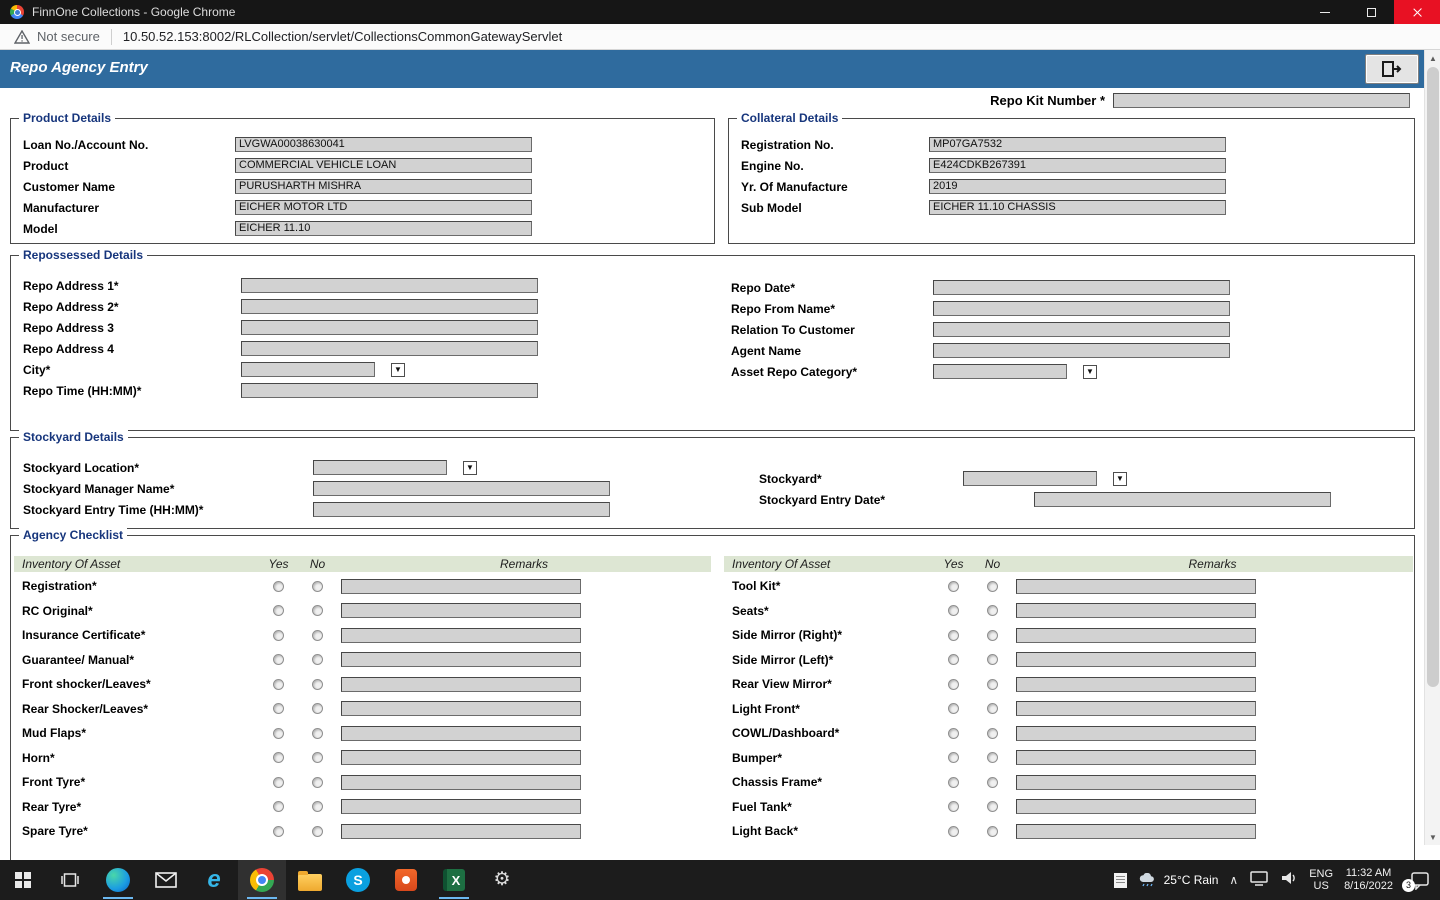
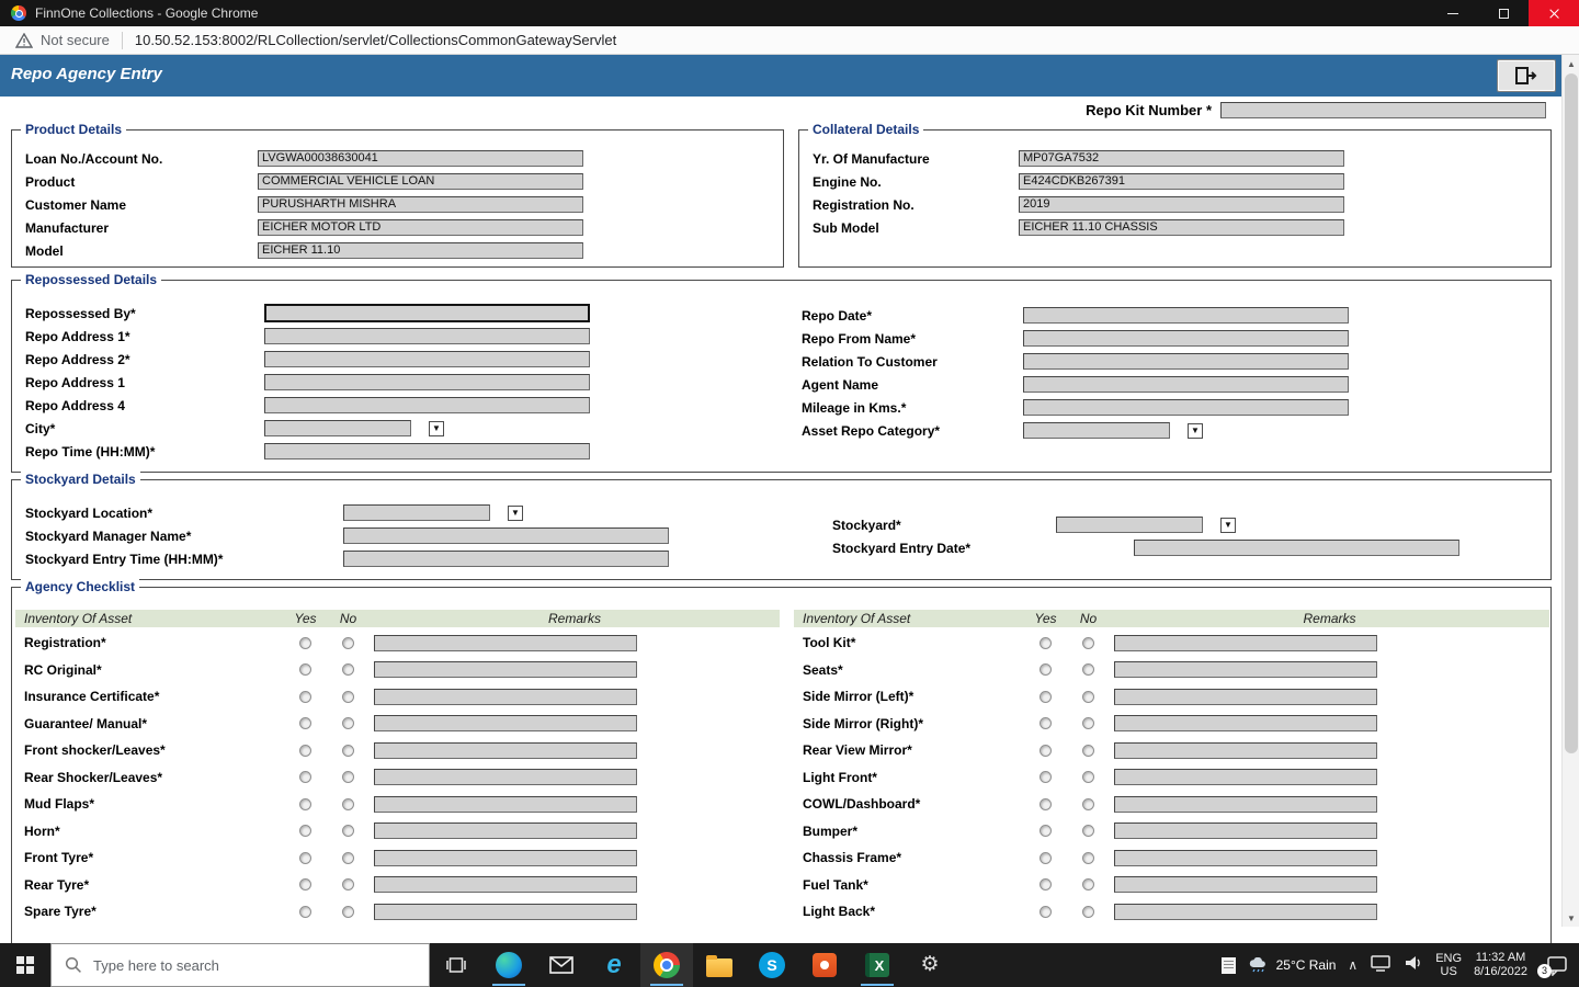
  FinnOne Collections - Google Chrome
  Not secure
  10.50.52.153:8002/RLCollection/servlet/CollectionsCommonGatewayServlet
  Repo Agency Entry
  Repo Kit Number *
  Product Details
  Loan No./Account No.
  LVGWA00038630041
  Product
  COMMERCIAL VEHICLE LOAN
  Customer Name
  PURUSHARTH MISHRA
  Manufacturer
  EICHER MOTOR LTD
  Model
  EICHER 11.10
  Collateral Details
- Registration No.
+ Yr. Of Manufacture
  MP07GA7532
  Engine No.
  E424CDKB267391
- Yr. Of Manufacture
+ Registration No.
  2019
  Sub Model
  EICHER 11.10 CHASSIS
  Repossessed Details
+ Repossessed By*
  Repo Address 1*
  Repo Address 2*
- Repo Address 3
+ Repo Address 1
  Repo Address 4
  City*
  ▼
  Repo Time (HH:MM)*
  Repo Date*
  Repo From Name*
  Relation To Customer
  Agent Name
+ Mileage in Kms.*
  Asset Repo Category*
  ▼
  Stockyard Details
  Stockyard Location*
  ▼
  Stockyard Manager Name*
  Stockyard Entry Time (HH:MM)*
  Stockyard*
  ▼
  Stockyard Entry Date*
  Agency Checklist
  Inventory Of Asset
  Yes
  No
  Remarks
  Inventory Of Asset
  Yes
  No
  Remarks
  Registration*
  Tool Kit*
  RC Original*
  Seats*
  Insurance Certificate*
- Side Mirror (Right)*
+ Side Mirror (Left)*
  Guarantee/ Manual*
- Side Mirror (Left)*
+ Side Mirror (Right)*
  Front shocker/Leaves*
  Rear View Mirror*
  Rear Shocker/Leaves*
  Light Front*
  Mud Flaps*
  COWL/Dashboard*
  Horn*
  Bumper*
  Front Tyre*
  Chassis Frame*
  Rear Tyre*
  Fuel Tank*
  Spare Tyre*
  Light Back*
  ▲
  ▼
+ Type here to search
  e
  S
  X
  ⚙
  25°C Rain
  ∧
  ENG
  US
  11:32 AM
  8/16/2022
  3
